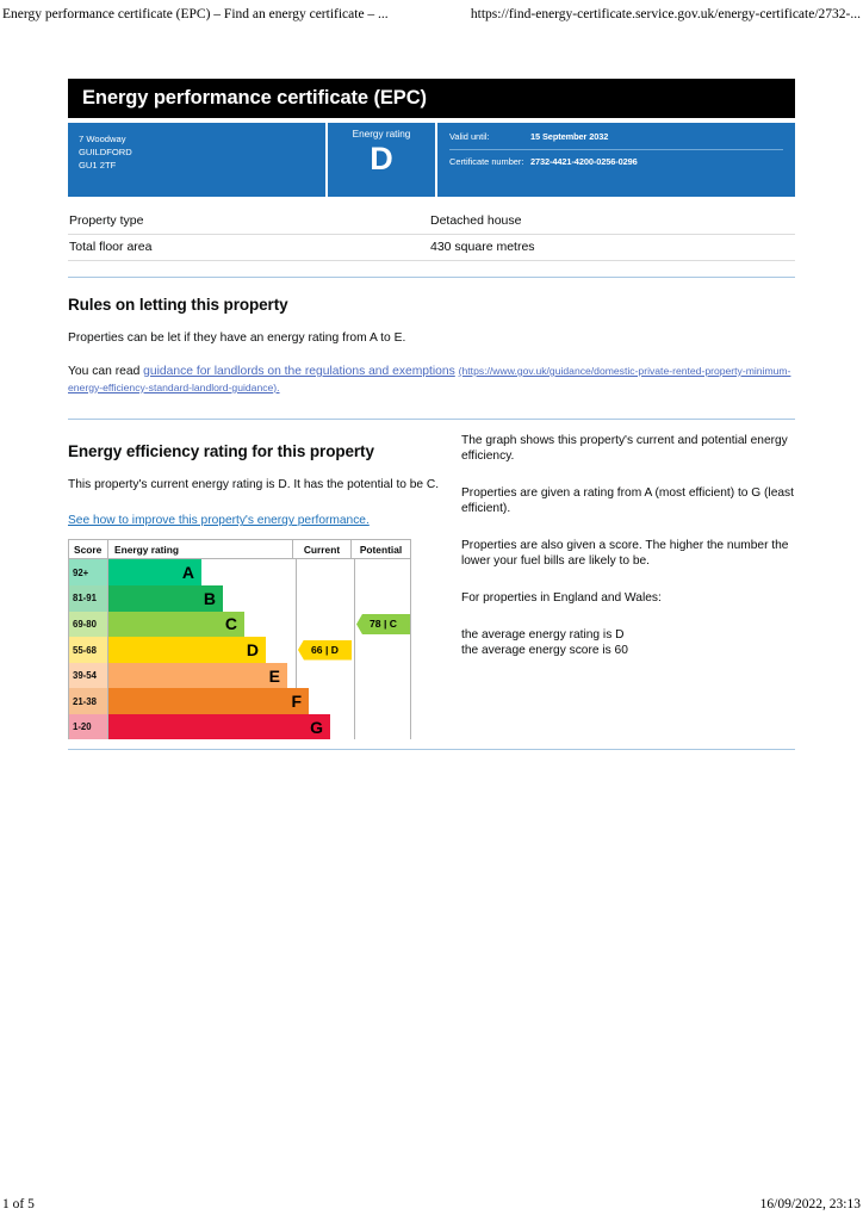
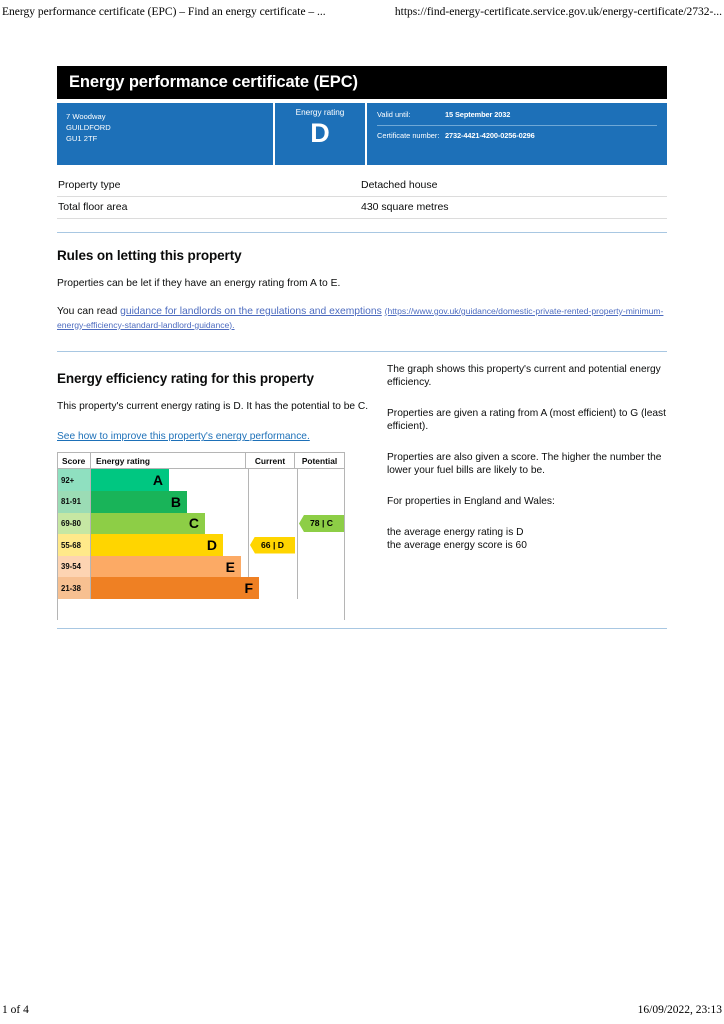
  Energy performance certificate (EPC) – Find an energy certificate – ...
  https://find-energy-certificate.service.gov.uk/energy-certificate/2732-...
  Energy performance certificate (EPC)
  7 Woodway
  GUILDFORD
  GU1 2TF
  Energy rating
  D
  Valid until:
  15 September 2032
  Certificate number:
  2732-4421-4200-0256-0296
  Property type
  Detached house
  Total floor area
  430 square metres
  Rules on letting this property
  Properties can be let if they have an energy rating from A to E.
  You can read guidance for landlords on the regulations and exemptions (https://www.gov.uk/guidance/domestic-private-rented-property-minimum-energy-efficiency-standard-landlord-guidance).
  Energy efficiency rating for this property
  This property's current energy rating is D. It has the potential to be C.
  See how to improve this property's energy performance.
  Score
  Energy rating
  Current
  Potential
  92+
  A
  81-91
  B
  69-80
  C
  55-68
  D
  39-54
  E
  21-38
  F
- 1-20
- G
  66 | D
  78 | C
  The graph shows this property's current and potential energy efficiency.
  Properties are given a rating from A (most efficient) to G (least efficient).
  Properties are also given a score. The higher the number the lower your fuel bills are likely to be.
  For properties in England and Wales:
  the average energy rating is D
  the average energy score is 60
- 1 of 5
+ 1 of 4
  16/09/2022, 23:13
